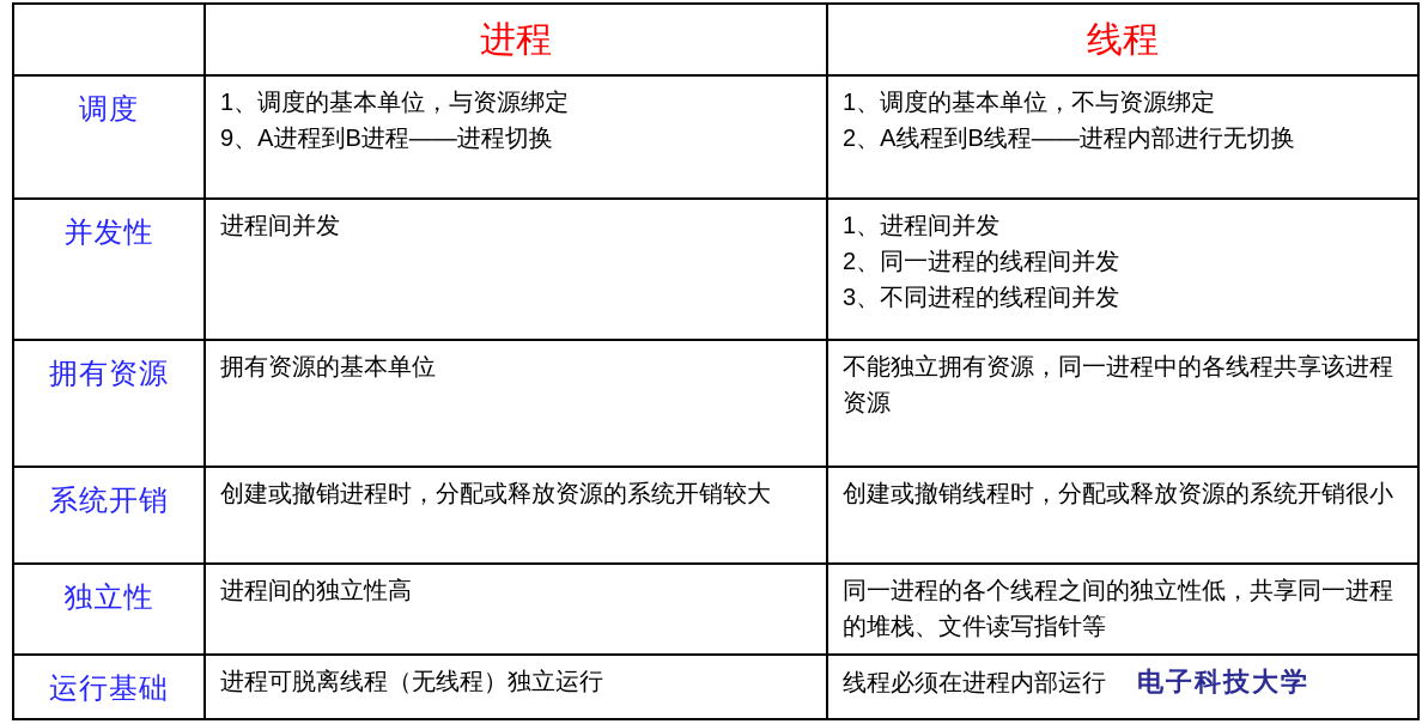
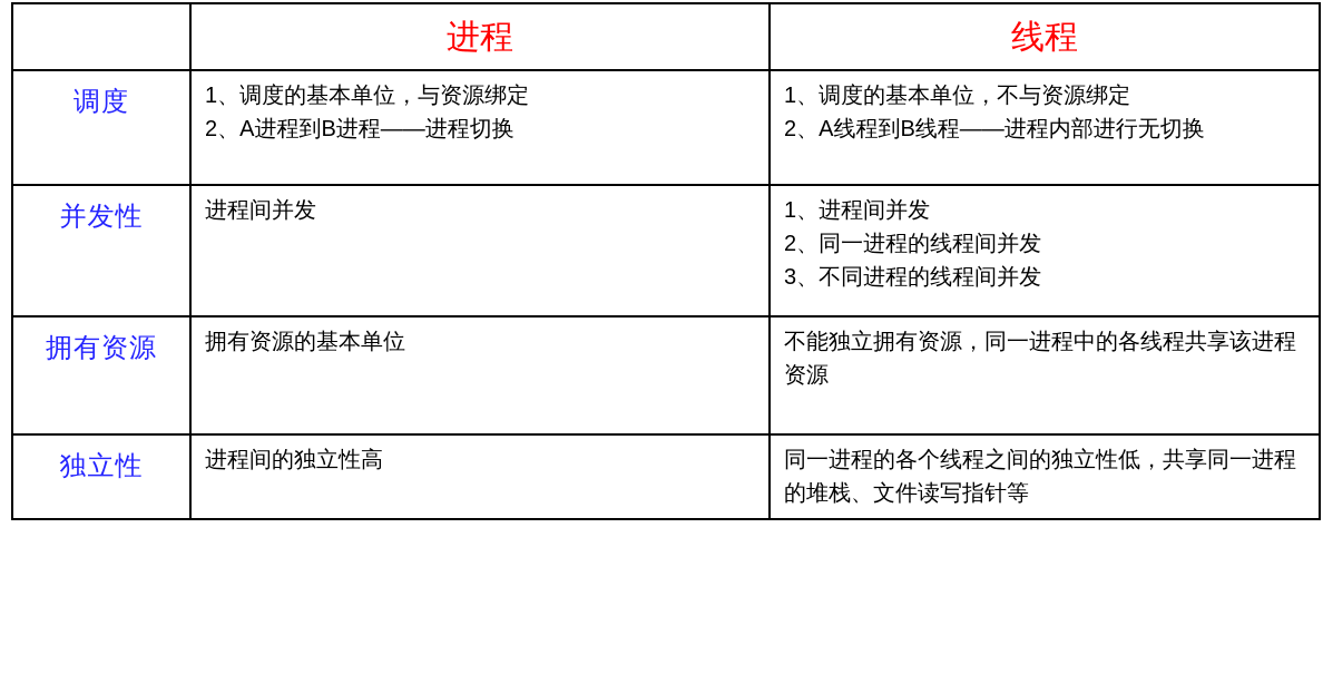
  	进程	线程
- 调度	1、调度的基本单位，与资源绑定 9、A进程到B进程——进程切换	1、调度的基本单位，不与资源绑定 2、A线程到B线程——进程内部进行无切换
+ 调度	1、调度的基本单位，与资源绑定 2、A进程到B进程——进程切换	1、调度的基本单位，不与资源绑定 2、A线程到B线程——进程内部进行无切换
  并发性	进程间并发	1、进程间并发 2、同一进程的线程间并发 3、不同进程的线程间并发
  拥有资源	拥有资源的基本单位	不能独立拥有资源，同一进程中的各线程共享该进程资源
- 系统开销	创建或撤销进程时，分配或释放资源的系统开销较大	创建或撤销线程时，分配或释放资源的系统开销很小
  独立性	进程间的独立性高	同一进程的各个线程之间的独立性低，共享同一进程的堆栈、文件读写指针等
- 运行基础	进程可脱离线程（无线程）独立运行	线程必须在进程内部运行 电子科技大学
